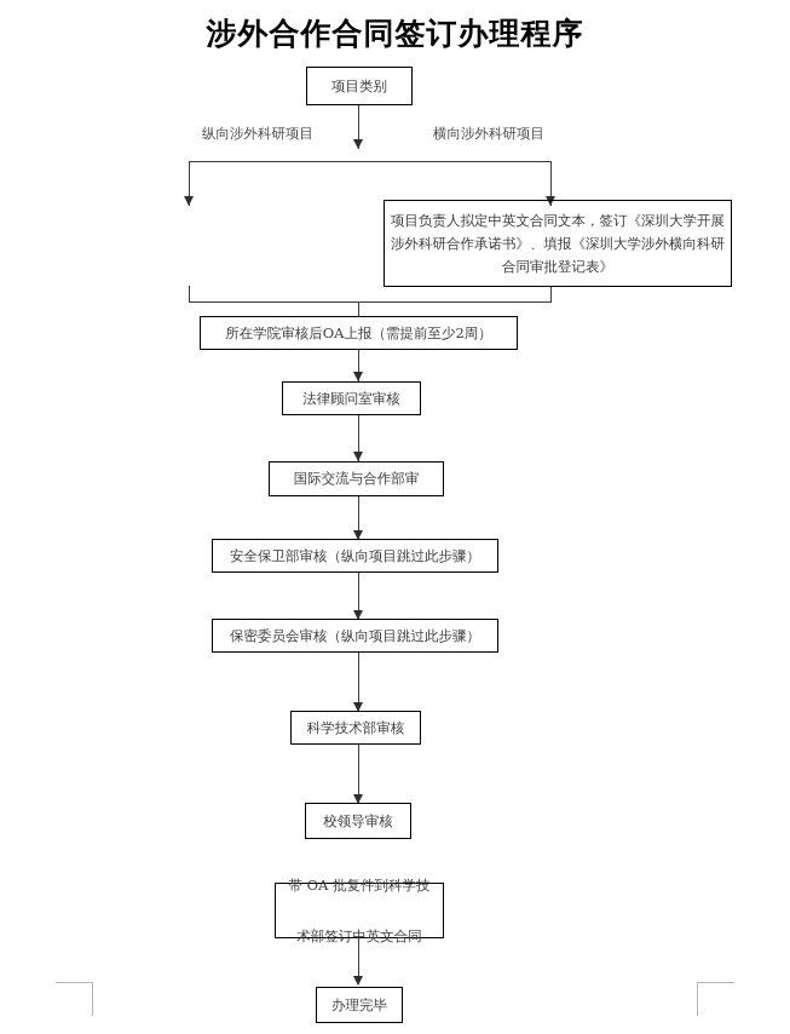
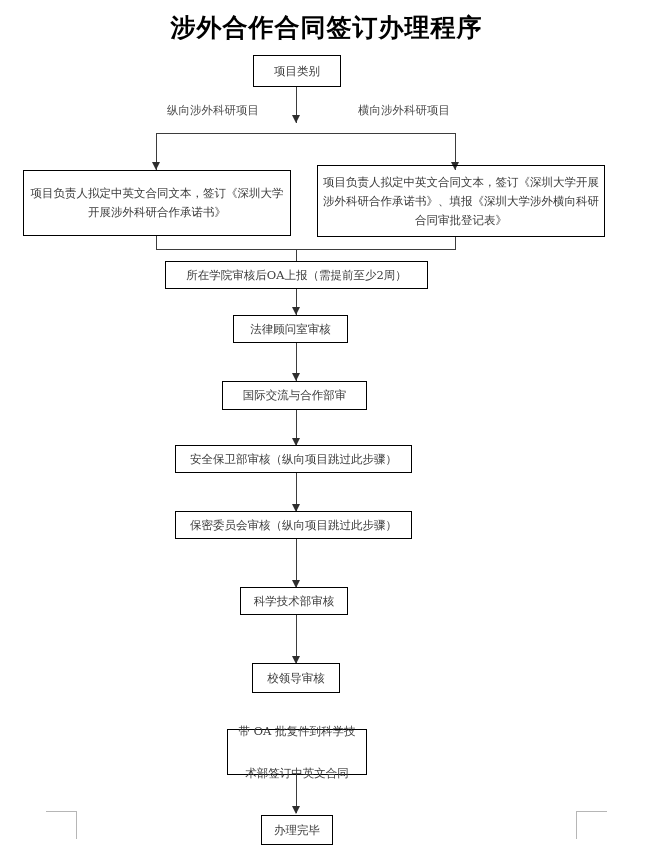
  涉外合作合同签订办理程序
  项目类别
  纵向涉外科研项目
  横向涉外科研项目
+ 项目负责人拟定中英文合同文本，签订《深圳大学开展涉外科研合作承诺书》
  项目负责人拟定中英文合同文本，签订《深圳大学开展涉外科研合作承诺书》、填报《深圳大学涉外横向科研合同审批登记表》
  所在学院审核后OA上报（需提前至少2周）
  法律顾问室审核
  国际交流与合作部审
  安全保卫部审核（纵向项目跳过此步骤）
  保密委员会审核（纵向项目跳过此步骤）
  科学技术部审核
  校领导审核
  带 OA 批复件到科学技
  术部签订中英文合同
  办理完毕
